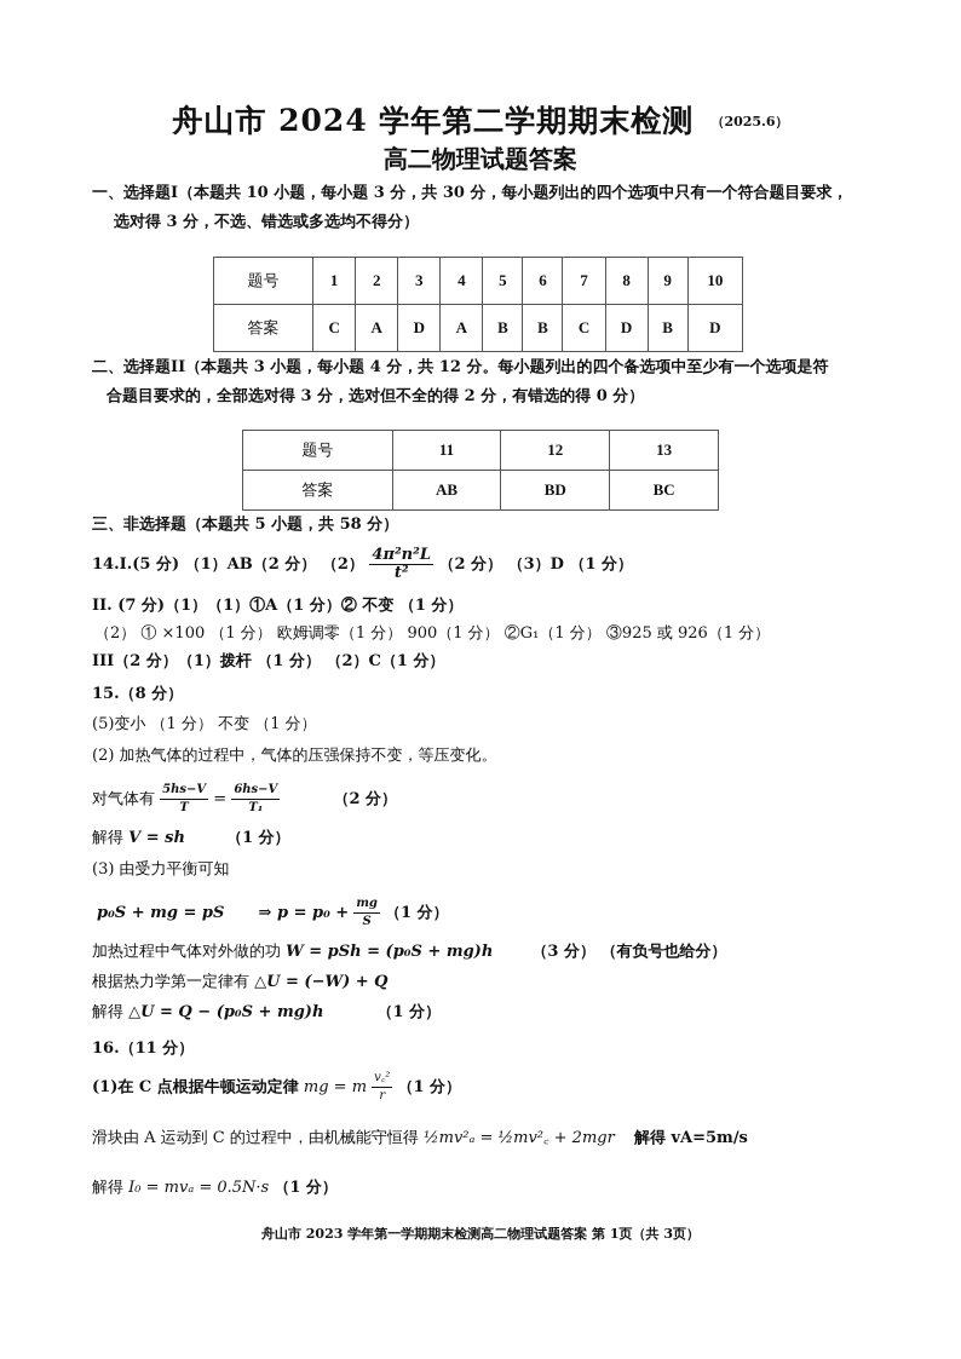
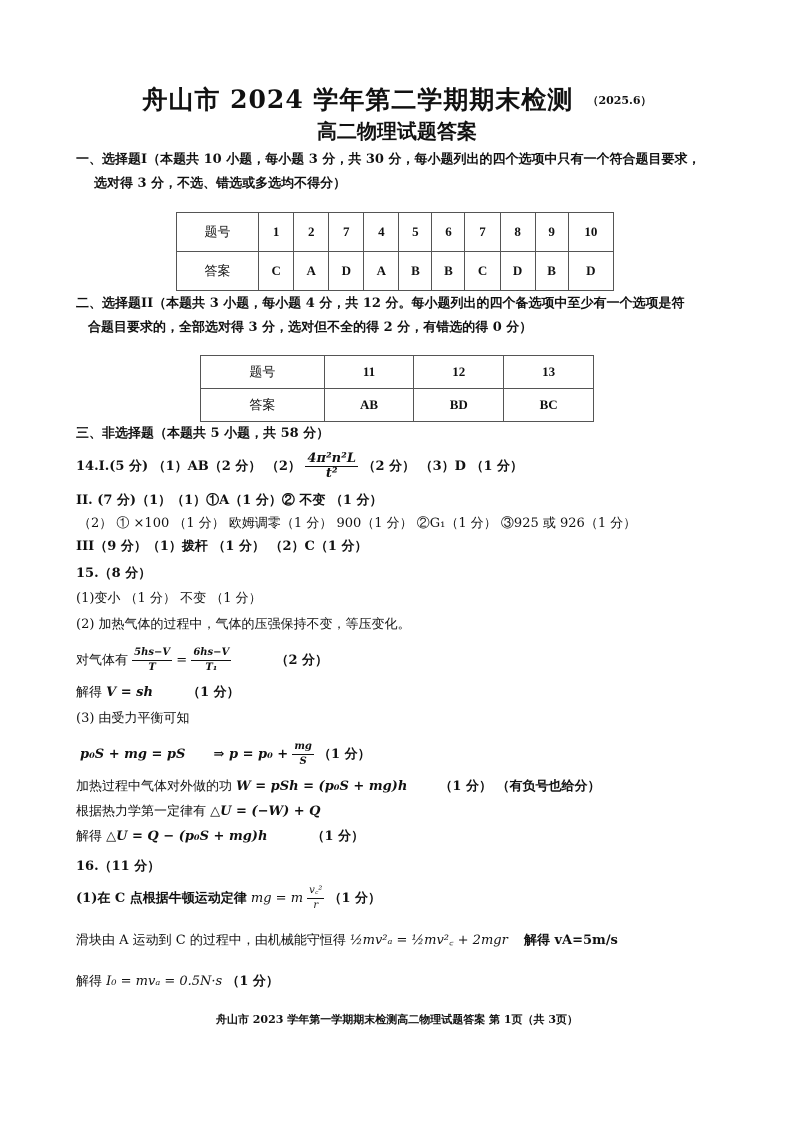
  舟山市 2024 学年第二学期期末检测 （2025.6）
  高二物理试题答案
  一、选择题I（本题共 10 小题，每小题 3 分，共 30 分，每小题列出的四个选项中只有一个符合题目要求，
  选对得 3 分，不选、错选或多选均不得分）
- 题号	1	2	3	4	5	6	7	8	9	10
+ 题号	1	2	7	4	5	6	7	8	9	10
  答案	C	A	D	A	B	B	C	D	B	D
  二、选择题II（本题共 3 小题，每小题 4 分，共 12 分。每小题列出的四个备选项中至少有一个选项是符
  合题目要求的，全部选对得 3 分，选对但不全的得 2 分，有错选的得 0 分）
  题号	11	12	13
  答案	AB	BD	BC
  三、非选择题（本题共 5 小题，共 58 分）
  14.I.(5 分) （1）AB（2 分） （2）
  4π²n²L
  t²
  （2 分） （3）D （1 分）
  II. (7 分)（1）（1）①A（1 分）② 不变 （1 分）
  （2） ① ×100 （1 分） 欧姆调零（1 分） 900（1 分） ②G₁（1 分） ③925 或 926（1 分）
- III（2 分）（1）拨杆 （1 分） （2）C（1 分）
+ III（9 分）（1）拨杆 （1 分） （2）C（1 分）
  15.（8 分）
- (5)变小 （1 分） 不变 （1 分）
+ (1)变小 （1 分） 不变 （1 分）
  (2) 加热气体的过程中，气体的压强保持不变，等压变化。
  对气体有
  5hs−V
  T
  =
  6hs−V
  T₁
  （2 分）
  解得 V = sh （1 分）
  (3) 由受力平衡可知
  p₀S + mg = pS ⇒ p = p₀ +
  mg
  S
  （1 分）
- 加热过程中气体对外做的功 W = pSh = (p₀S + mg)h （3 分） （有负号也给分）
+ 加热过程中气体对外做的功 W = pSh = (p₀S + mg)h （1 分） （有负号也给分）
  根据热力学第一定律有 △U = (−W) + Q
  解得 △U = Q − (p₀S + mg)h （1 分）
  16.（11 分）
  (1)在 C 点根据牛顿运动定律 mg = m
  v꜀²
  r
  （1 分）
  滑块由 A 运动到 C 的过程中，由机械能守恒得 ½mv²ₐ = ½mv²꜀ + 2mgr 解得 vA=5m/s
  解得 I₀ = mvₐ = 0.5N·s （1 分）
  舟山市 2023 学年第一学期期末检测高二物理试题答案 第 1页（共 3页）
